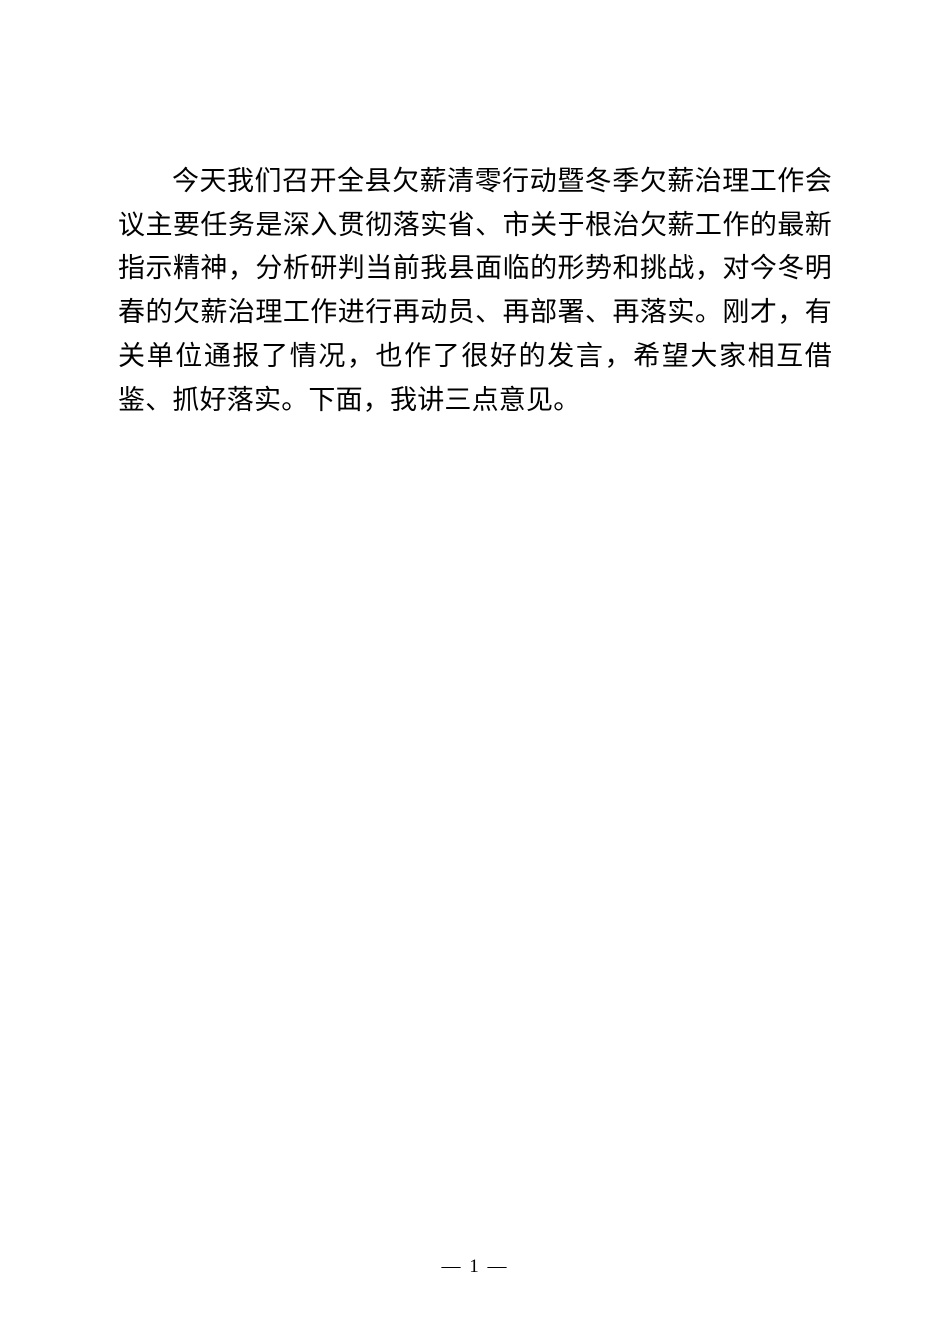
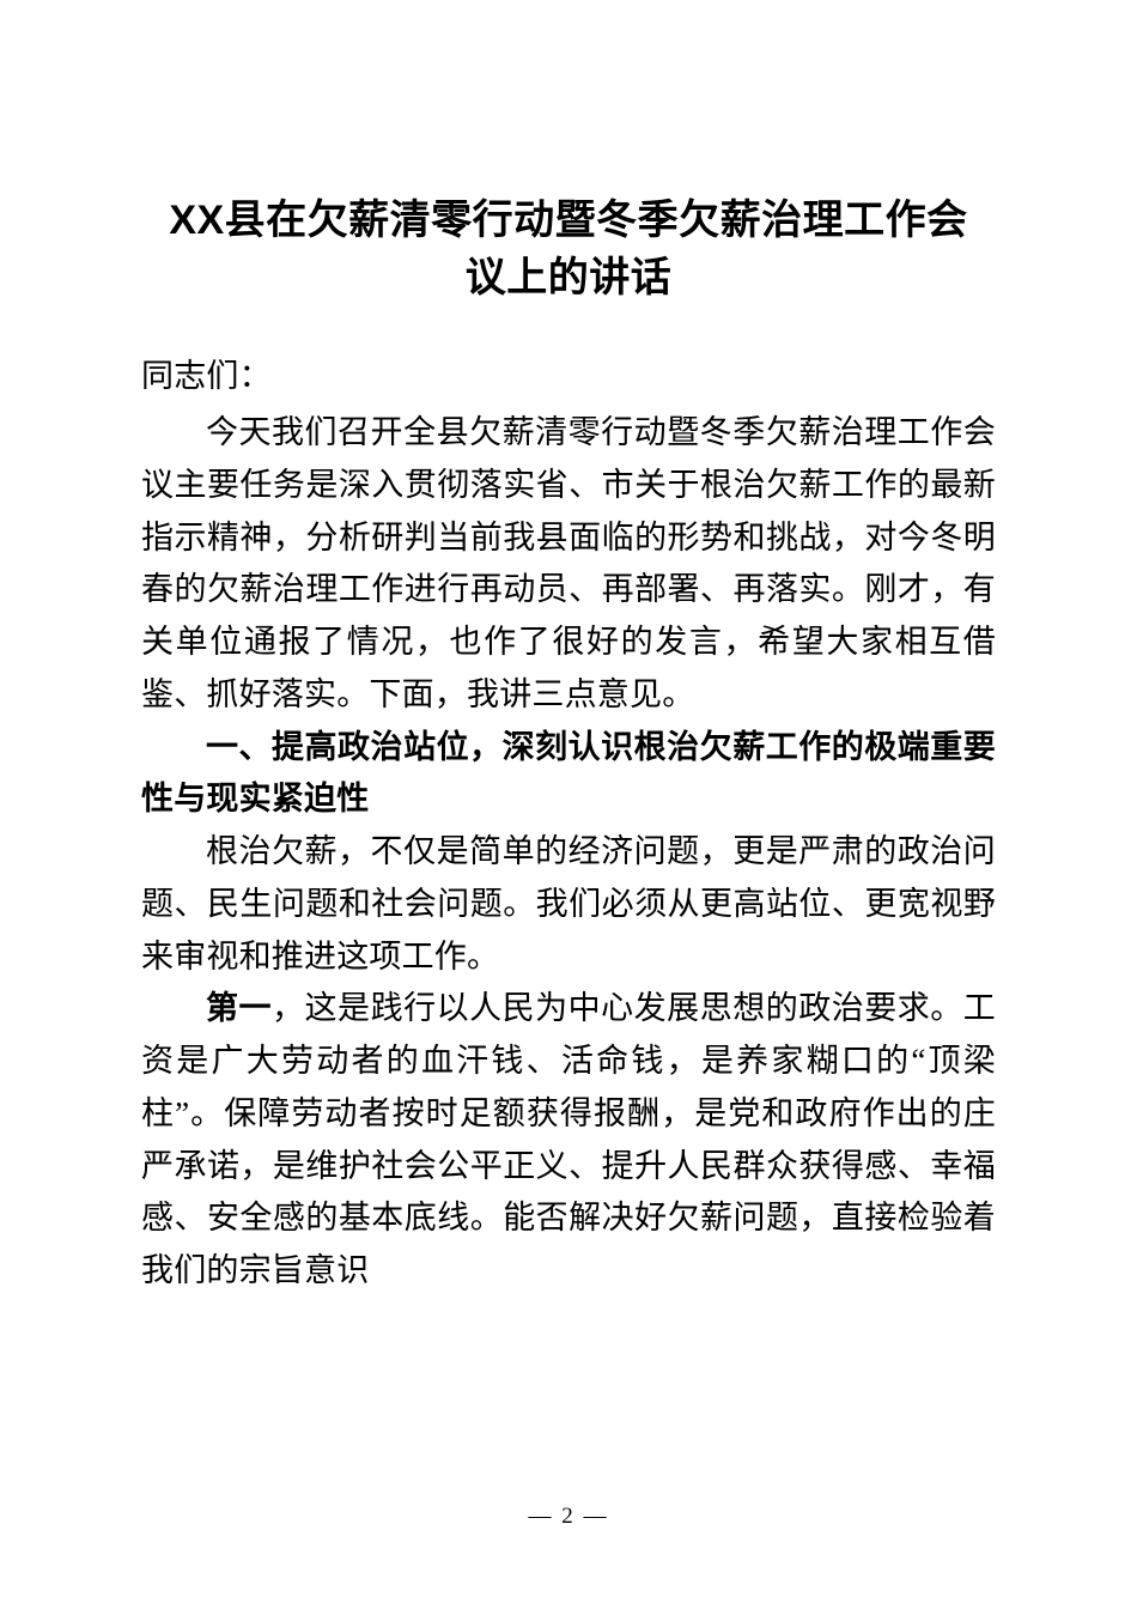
+ XX县在欠薪清零行动暨冬季欠薪治理工作会议上的讲话
+ 同志们：
  今天我们召开全县欠薪清零行动暨冬季欠薪治理工作会议主要任务是深入贯彻落实省、市关于根治欠薪工作的最新指示精神，分析研判当前我县面临的形势和挑战，对今冬明春的欠薪治理工作进行再动员、再部署、再落实。刚才，有关单位通报了情况，也作了很好的发言，希望大家相互借鉴、抓好落实。下面，我讲三点意见。
+ 一、提高政治站位，深刻认识根治欠薪工作的极端重要性与现实紧迫性
+ 根治欠薪，不仅是简单的经济问题，更是严肃的政治问题、民生问题和社会问题。我们必须从更高站位、更宽视野来审视和推进这项工作。
+ 第一，这是践行以人民为中心发展思想的政治要求。工资是广大劳动者的血汗钱、活命钱，是养家糊口的“顶梁柱”。保障劳动者按时足额获得报酬，是党和政府作出的庄严承诺，是维护社会公平正义、提升人民群众获得感、幸福感、安全感的基本底线。能否解决好欠薪问题，直接检验着我们的宗旨意识
- — 1 —
+ — 2 —
